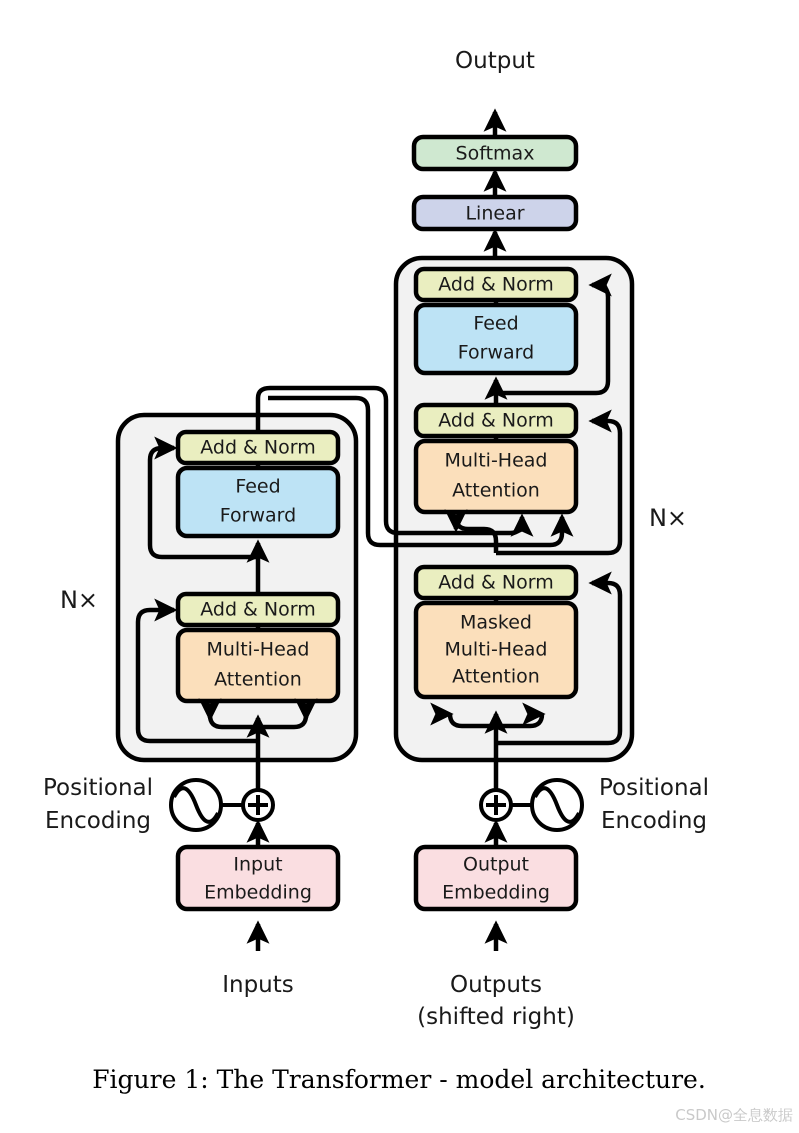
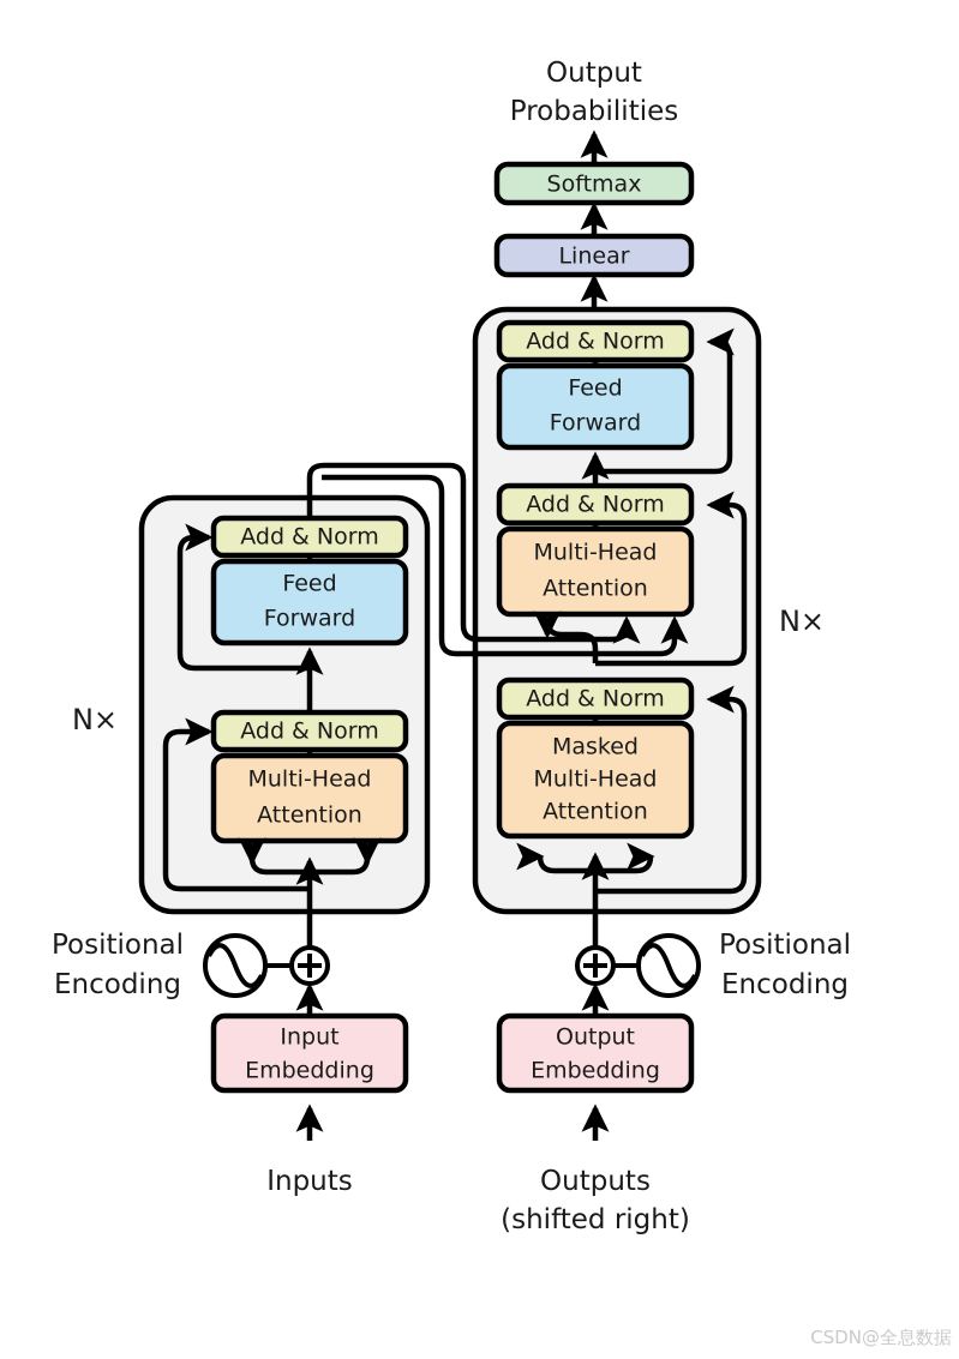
  Output
+ Probabilities
  Softmax
  Linear
  Add & Norm
  Feed
  Forward
  Add & Norm
  Multi-Head
  Attention
  Add & Norm
  Feed
  Forward
  Add & Norm
  Multi-Head
  Attention
  Add & Norm
  Masked
  Multi-Head
  Attention
  N×
  N×
  Positional
  Encoding
  Input
  Embedding
  Inputs
  Positional
  Encoding
  Output
  Embedding
  Outputs
  (shifted right)
- Figure 1: The Transformer - model architecture.
  CSDN@全息数据
